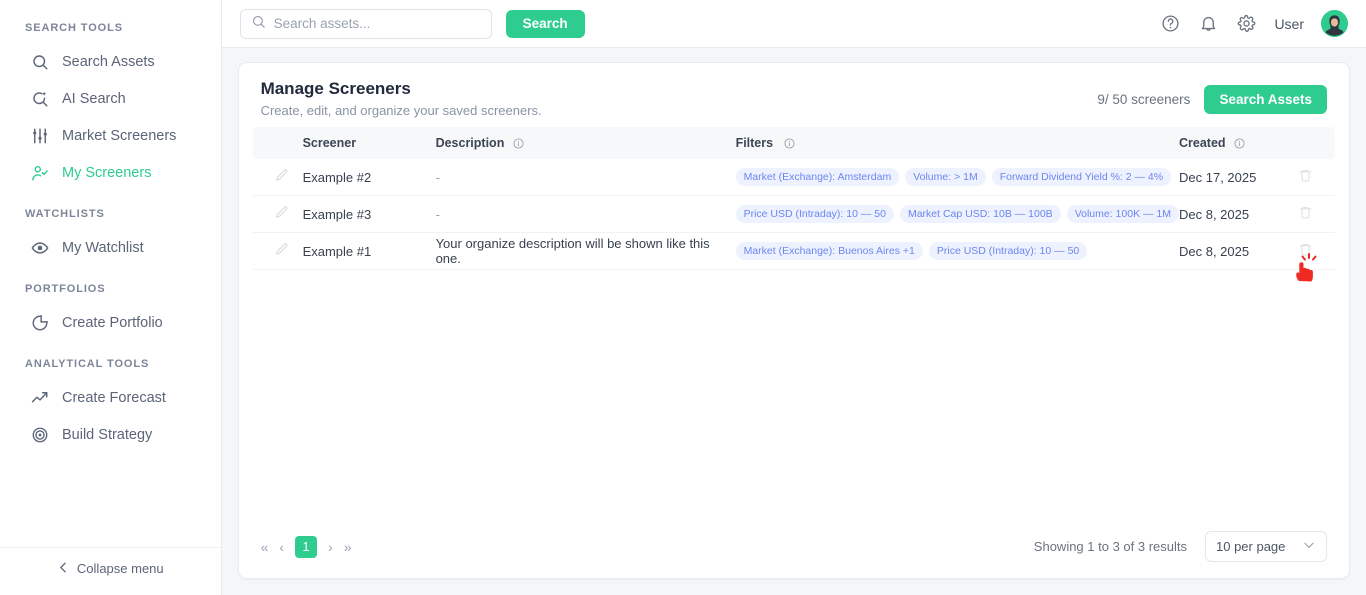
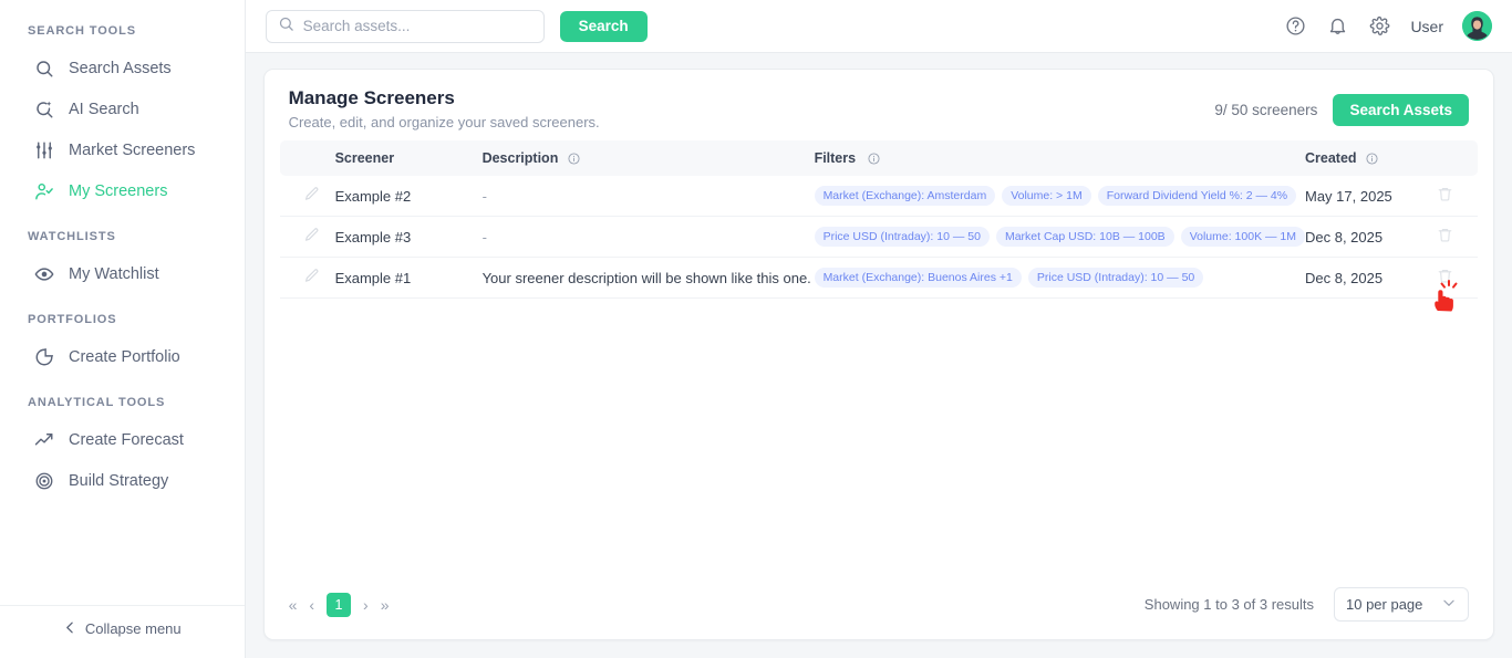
  SEARCH TOOLS
  Search Assets
  AI Search
  Market Screeners
  My Screeners
  WATCHLISTS
  My Watchlist
  PORTFOLIOS
  Create Portfolio
  ANALYTICAL TOOLS
  Create Forecast
  Build Strategy
  Collapse menu
  Search assets...
  Search
  User
  Manage Screeners
  Create, edit, and organize your saved screeners.
  9/ 50 screeners
  Search Assets
  Screener
  Description
  Filters
  Created
  Example #2
  -
  Market (Exchange): Amsterdam
  Volume: > 1M
  Forward Dividend Yield %: 2 — 4%
- Dec 17, 2025
+ May 17, 2025
  Example #3
  -
  Price USD (Intraday): 10 — 50
  Market Cap USD: 10B — 100B
  Volume: 100K — 1M
  Dec 8, 2025
  Example #1
- Your organize description will be shown like this one.
+ Your sreener description will be shown like this one.
  Market (Exchange): Buenos Aires +1
  Price USD (Intraday): 10 — 50
  Dec 8, 2025
  «
  ‹
  1
  ›
  »
  Showing 1 to 3 of 3 results
  10 per page
